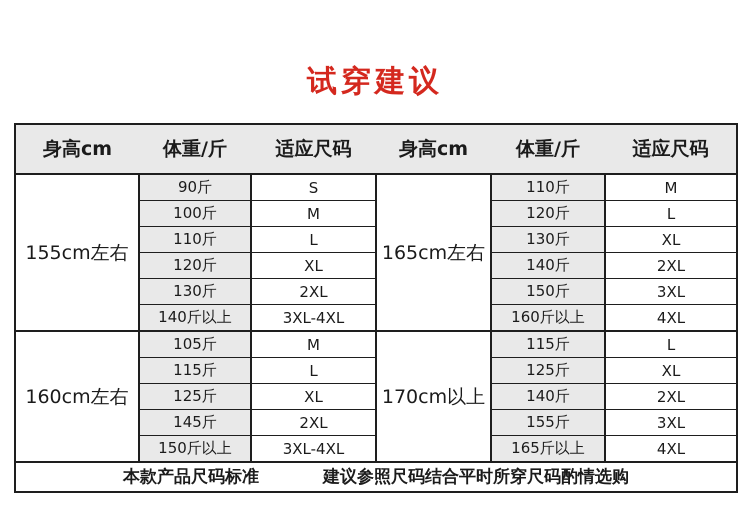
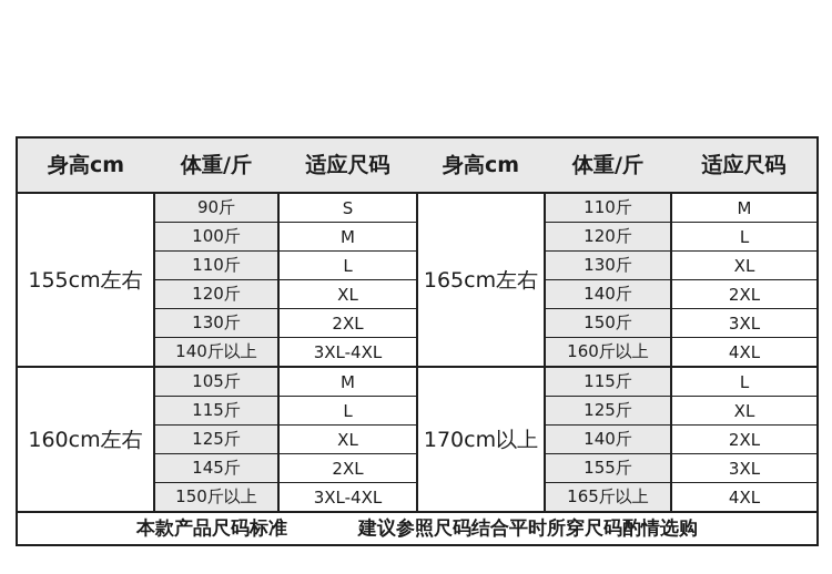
- 试穿建议
  身高cm	体重/斤	适应尺码	身高cm	体重/斤	适应尺码
  155cm左右	90斤	S	165cm左右	110斤	M
  100斤	M	120斤	L
  110斤	L	130斤	XL
  120斤	XL	140斤	2XL
  130斤	2XL	150斤	3XL
  140斤以上	3XL-4XL	160斤以上	4XL
  160cm左右	105斤	M	170cm以上	115斤	L
  115斤	L	125斤	XL
  125斤	XL	140斤	2XL
  145斤	2XL	155斤	3XL
  150斤以上	3XL-4XL	165斤以上	4XL
  本款产品尺码标准 建议参照尺码结合平时所穿尺码酌情选购
